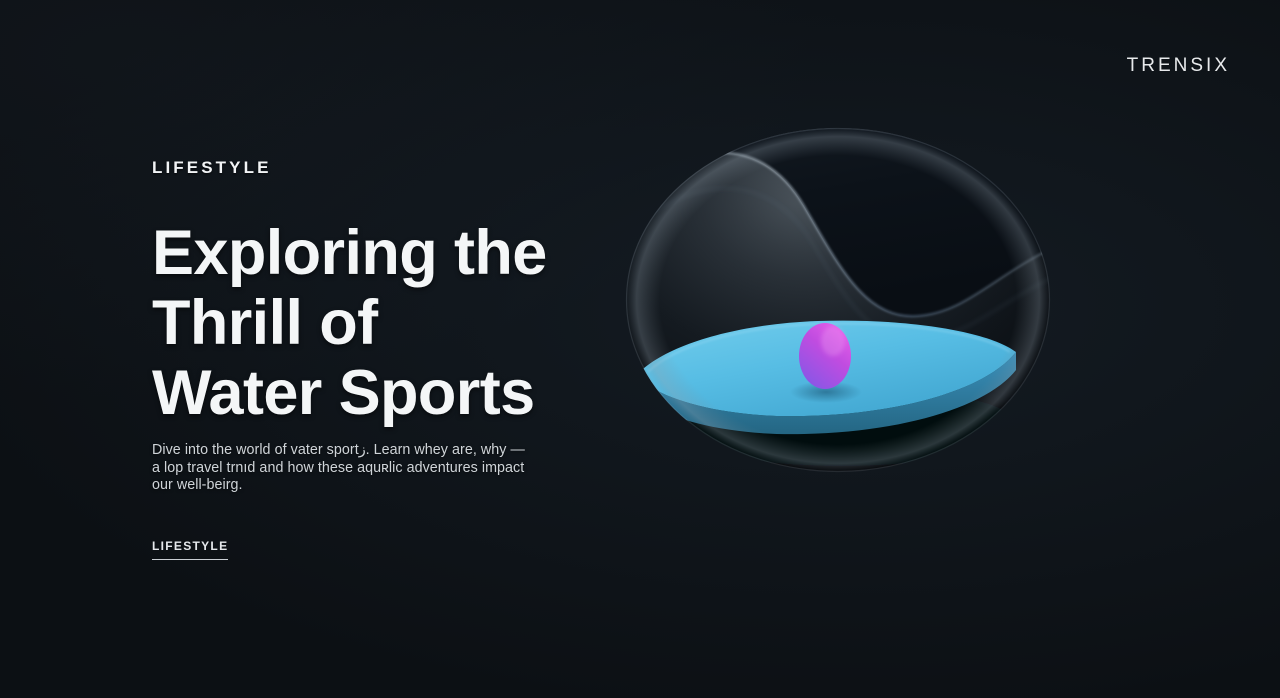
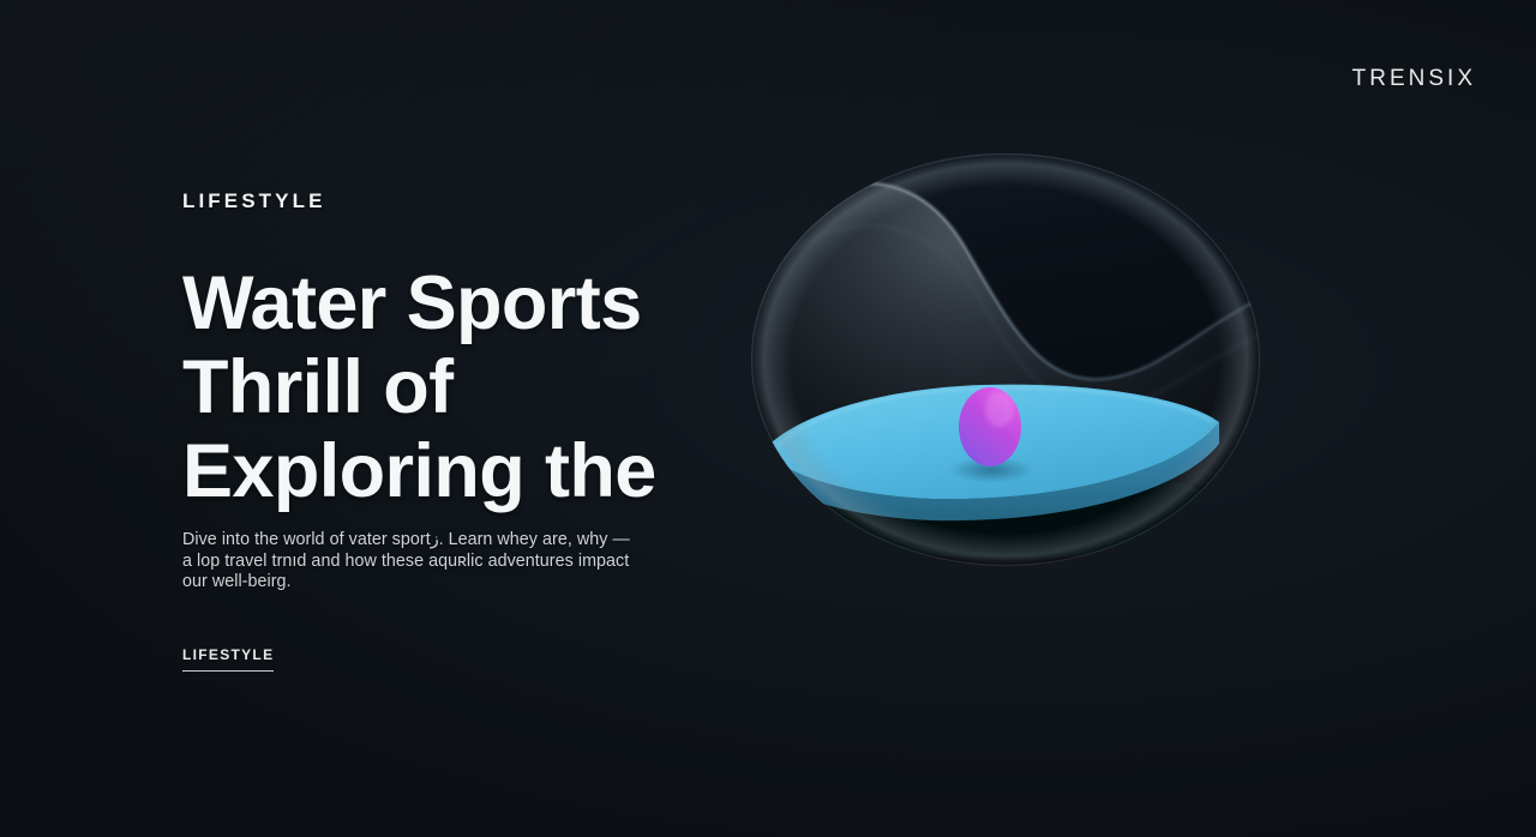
  TRENSIX
  LIFESTYLE
- Exploring the
+ Water Sports
  Thrill of
- Water Sports
+ Exploring the
  Dive into the world of vater sportز. Learn whey are, why —
  a lop travel trnıd and how these aquʀlic adventures impact
  our well-beirg.
  LIFESTYLE
